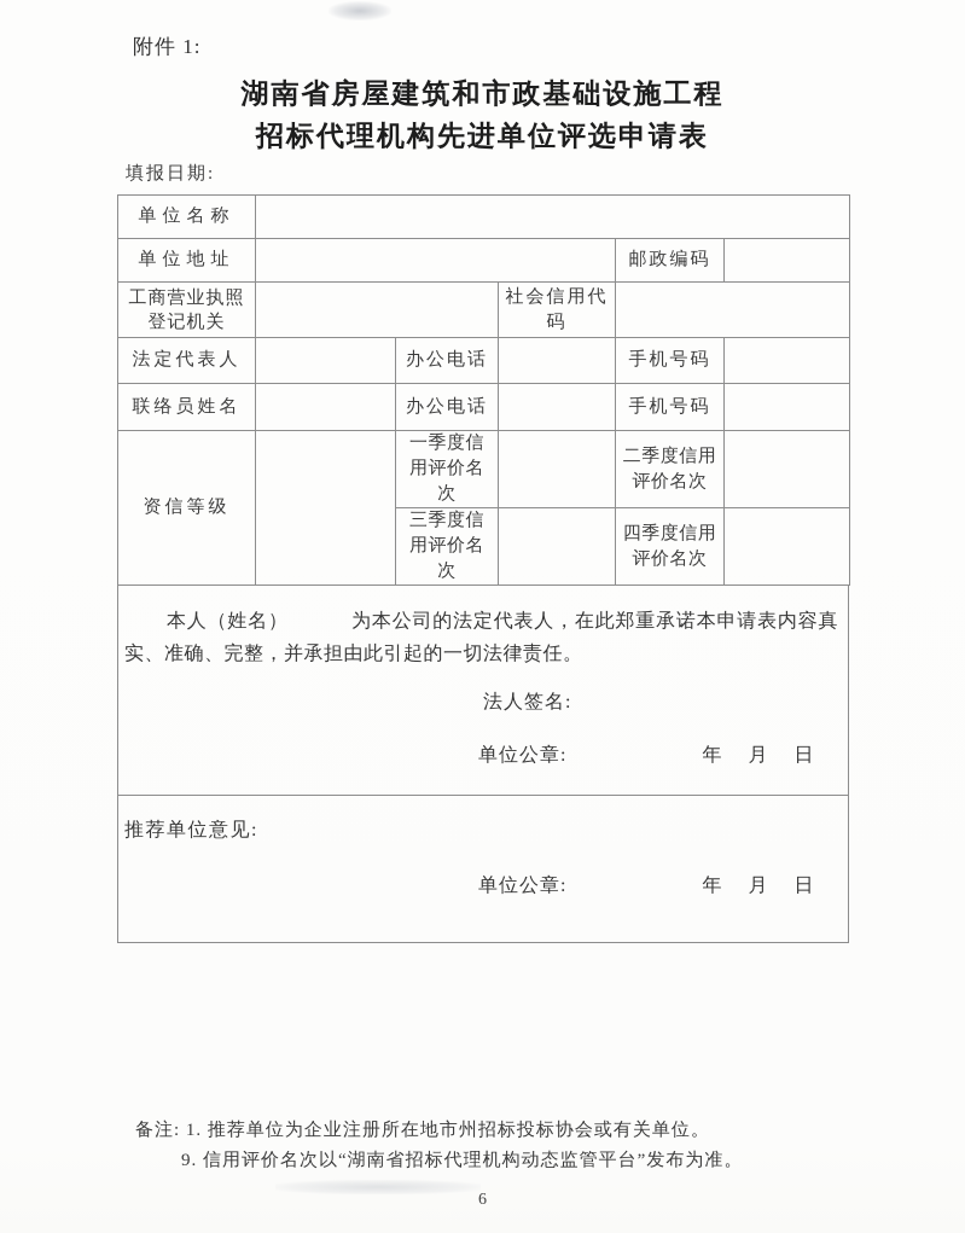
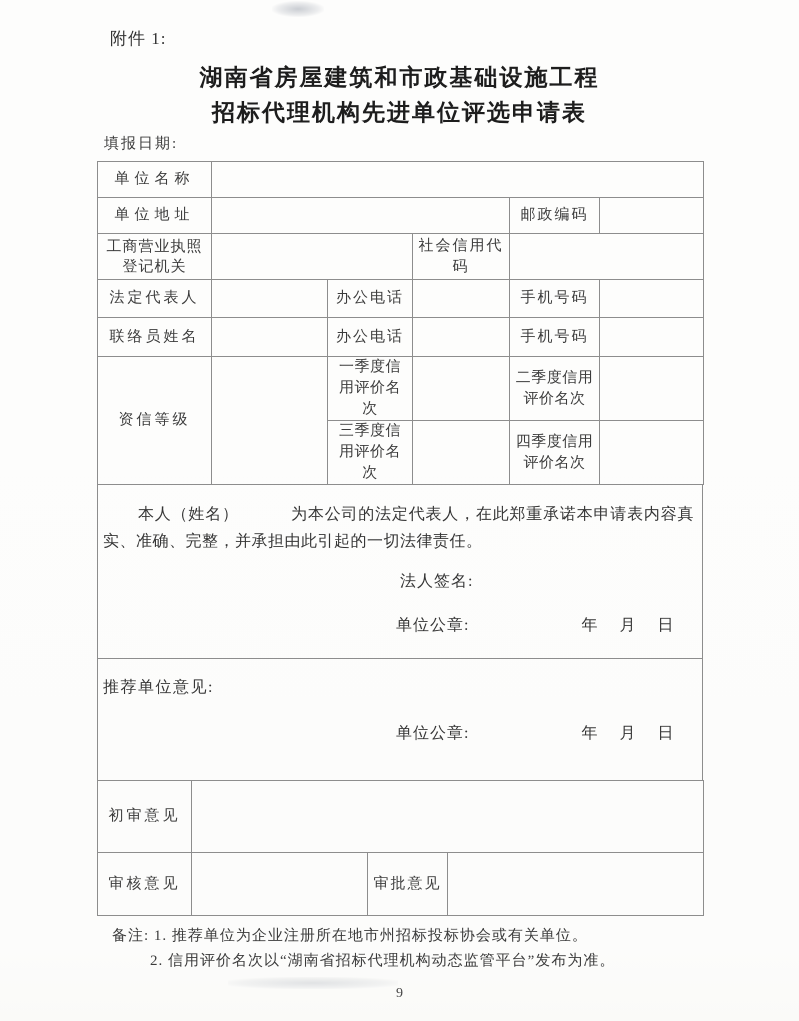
  附件 1:
  湖南省房屋建筑和市政基础设施工程
  招标代理机构先进单位评选申请表
  填报日期:
  单位名称
  单位地址		邮政编码
  工商营业执照登记机关		社会信用代码
  法定代表人		办公电话		手机号码
  联络员姓名		办公电话		手机号码
  资信等级		一季度信用评价名次		二季度信用评价名次
  三季度信用评价名次		四季度信用评价名次
  本人（姓名） 为本公司的法定代表人，在此郑重承诺本申请表内容真实、准确、完整，并承担由此引起的一切法律责任。
  法人签名:
  单位公章: 年 月 日
  推荐单位意见:
  单位公章: 年 月 日
+ 初审意见
+ 审核意见		审批意见
  备注: 1. 推荐单位为企业注册所在地市州招标投标协会或有关单位。
- 9. 信用评价名次以“湖南省招标代理机构动态监管平台”发布为准。
+ 2. 信用评价名次以“湖南省招标代理机构动态监管平台”发布为准。
- 6
+ 9
